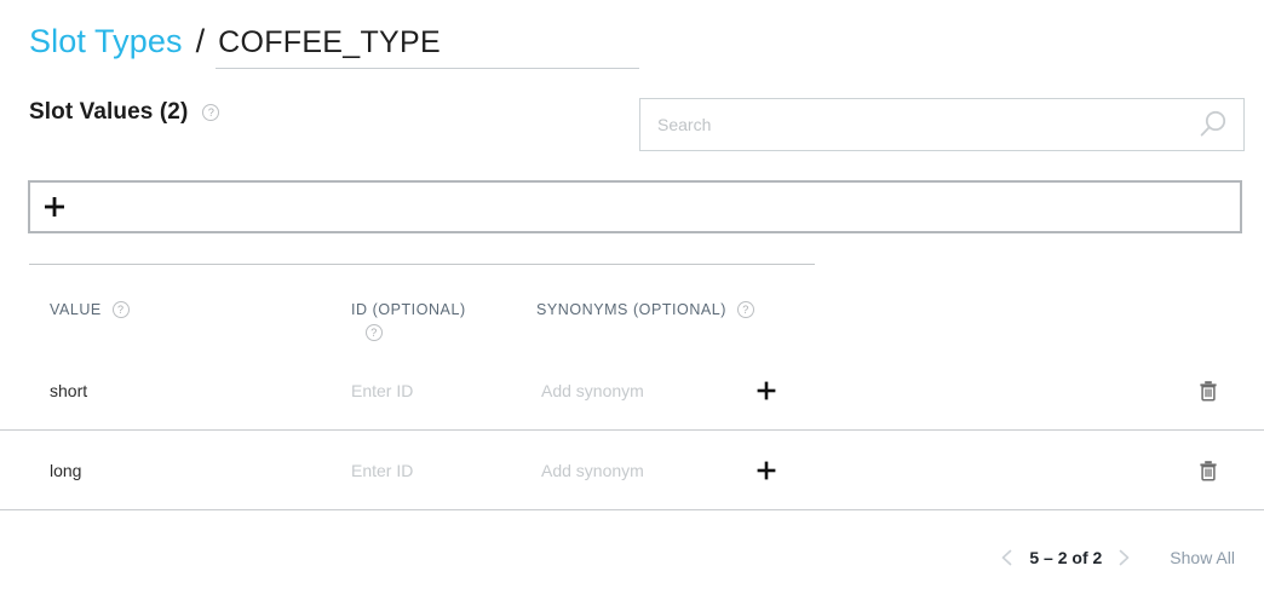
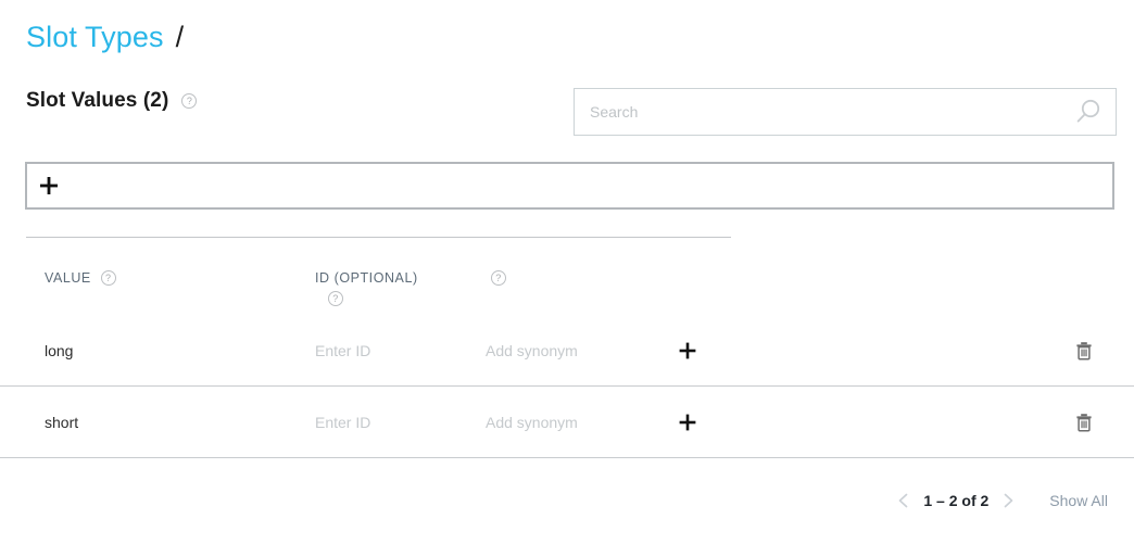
  Slot Types
  /
- COFFEE_TYPE
  Slot Values (2)
  ?
  Search
  VALUE
  ?
  ID (OPTIONAL) ?
- SYNONYMS (OPTIONAL)
  ?
- short
+ long
  Enter ID
  Add synonym
- long
+ short
  Enter ID
  Add synonym
- 5 – 2 of 2
+ 1 – 2 of 2
  Show All
